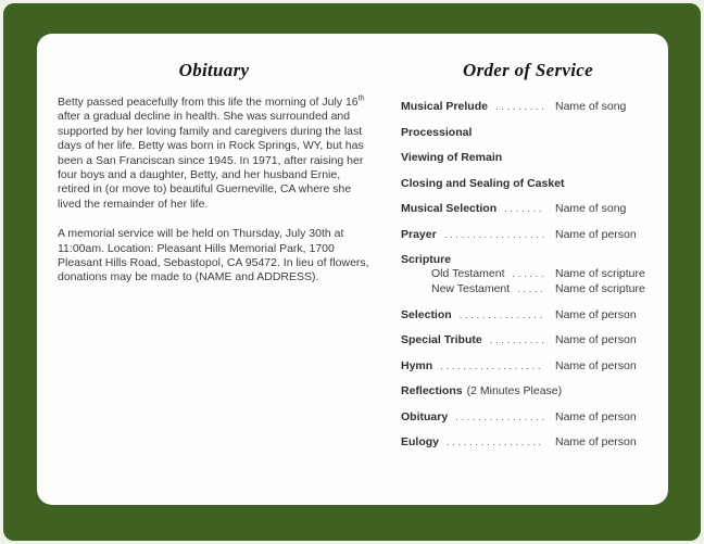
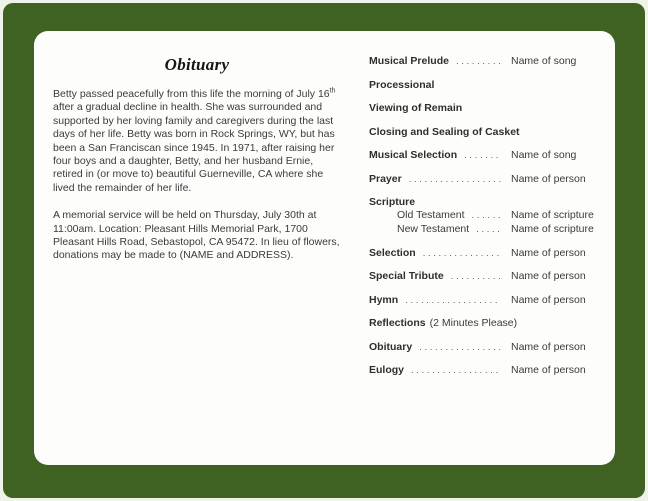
  Obituary
  Betty passed peacefully from this life the morning of July 16 after a gradual decline in health. She was surrounded and supported by her loving family and caregivers during the last days of her life. Betty was born in Rock Springs, WY, but has been a San Franciscan since 1945. In 1971, after raising her four boys and a daughter, Betty, and her husband Ernie, retired in (or move to) beautiful Guerneville, CA where she lived the remainder of her life.
  A memorial service will be held on Thursday, July 30th at 11:00am. Location: Pleasant Hills Memorial Park, 1700 Pleasant Hills Road, Sebastopol, CA 95472. In lieu of flowers, donations may be made to (NAME and ADDRESS).
- Order of Service
  Musical Prelude
  Name of song
  Processional
  Viewing of Remain
  Closing and Sealing of Casket
  Musical Selection
  Name of song
  Prayer
  Name of person
  Scripture
  Old Testament
  Name of scripture
  New Testament
  Name of scripture
  Selection
  Name of person
  Special Tribute
  Name of person
  Hymn
  Name of person
  Reflections
  (2 Minutes Please)
  Obituary
  Name of person
  Eulogy
  Name of person
